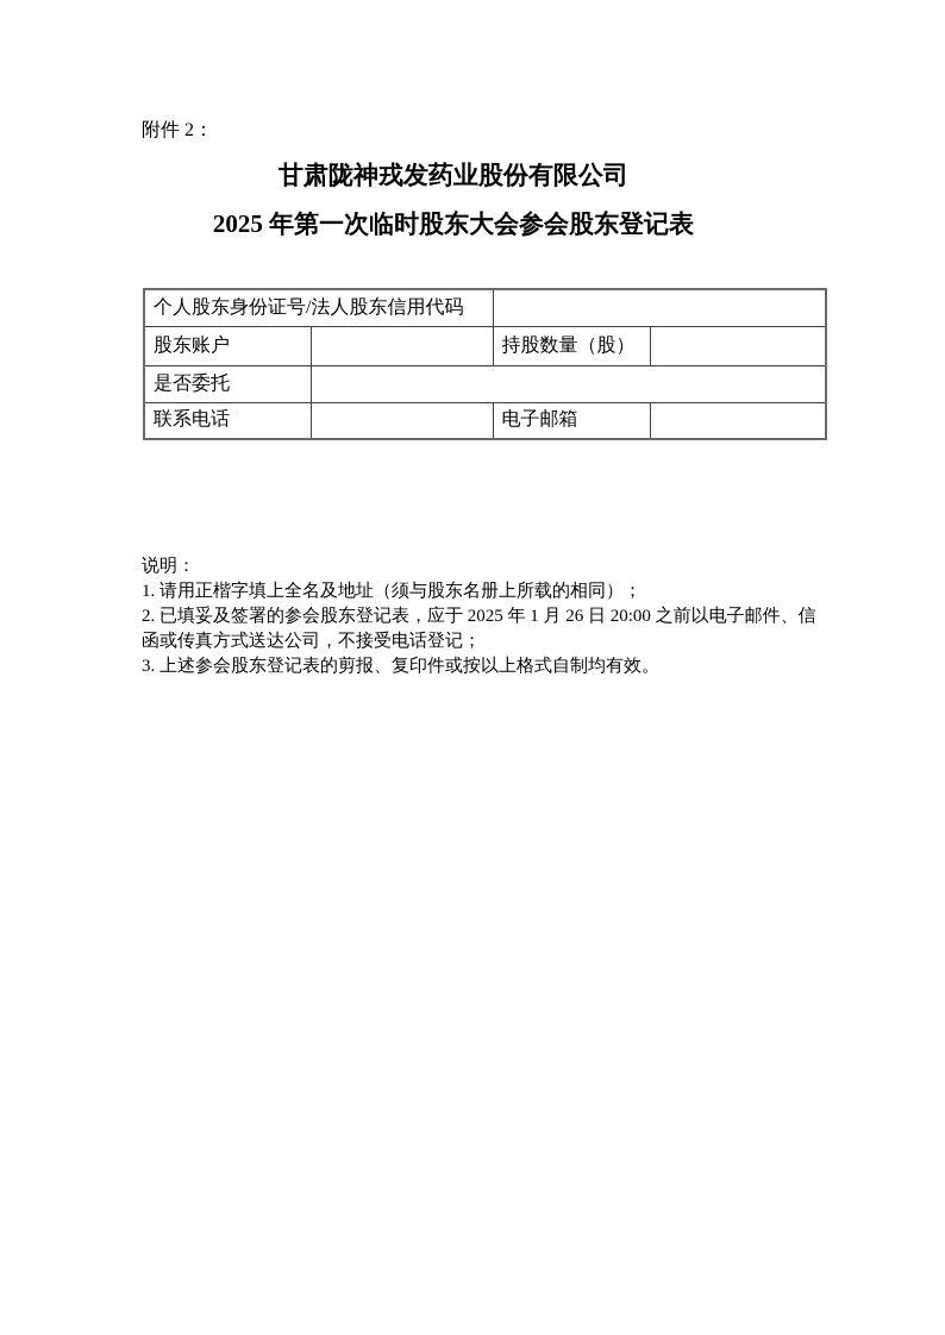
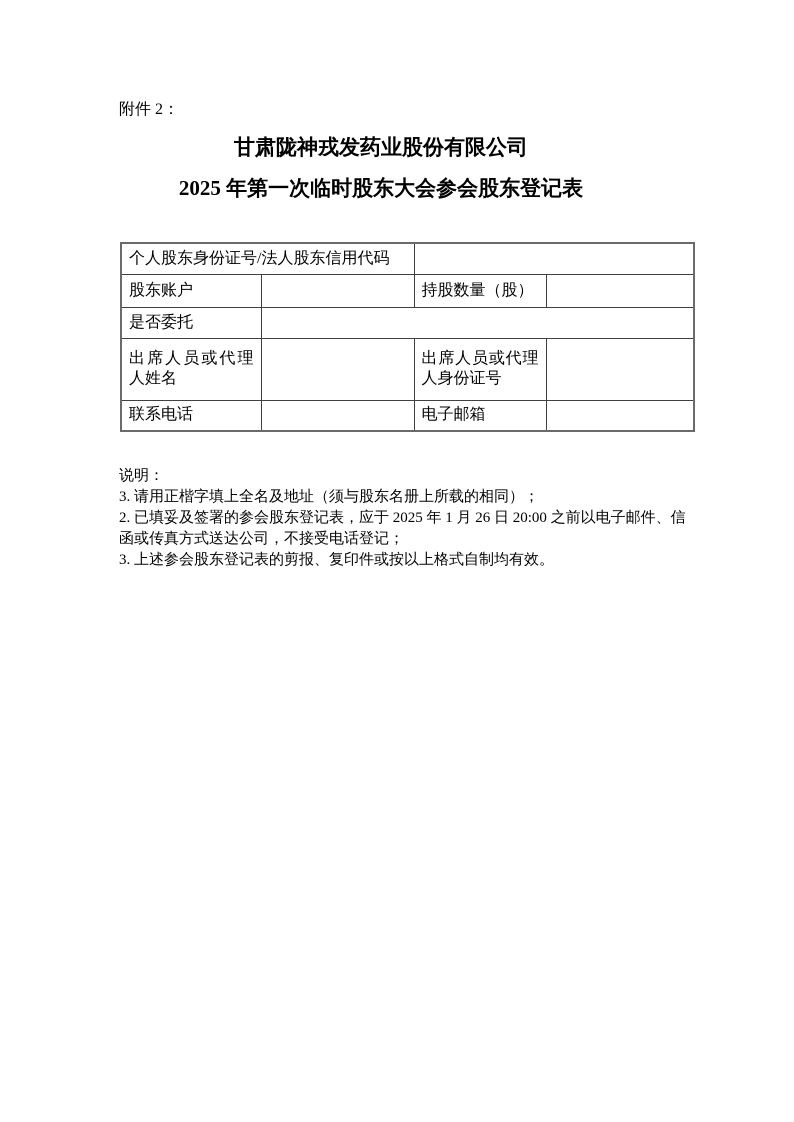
  附件 2：
  甘肃陇神戎发药业股份有限公司
  2025 年第一次临时股东大会参会股东登记表
  个人股东身份证号/法人股东信用代码
  股东账户		持股数量（股）
  是否委托
+ 出席人员或代理人姓名		出席人员或代理人身份证号
  联系电话		电子邮箱
  说明：
- 1. 请用正楷字填上全名及地址（须与股东名册上所载的相同）；
+ 3. 请用正楷字填上全名及地址（须与股东名册上所载的相同）；
  2. 已填妥及签署的参会股东登记表，应于 2025 年 1 月 26 日 20:00 之前以电子邮件、信函或传真方式送达公司，不接受电话登记；
  3. 上述参会股东登记表的剪报、复印件或按以上格式自制均有效。
